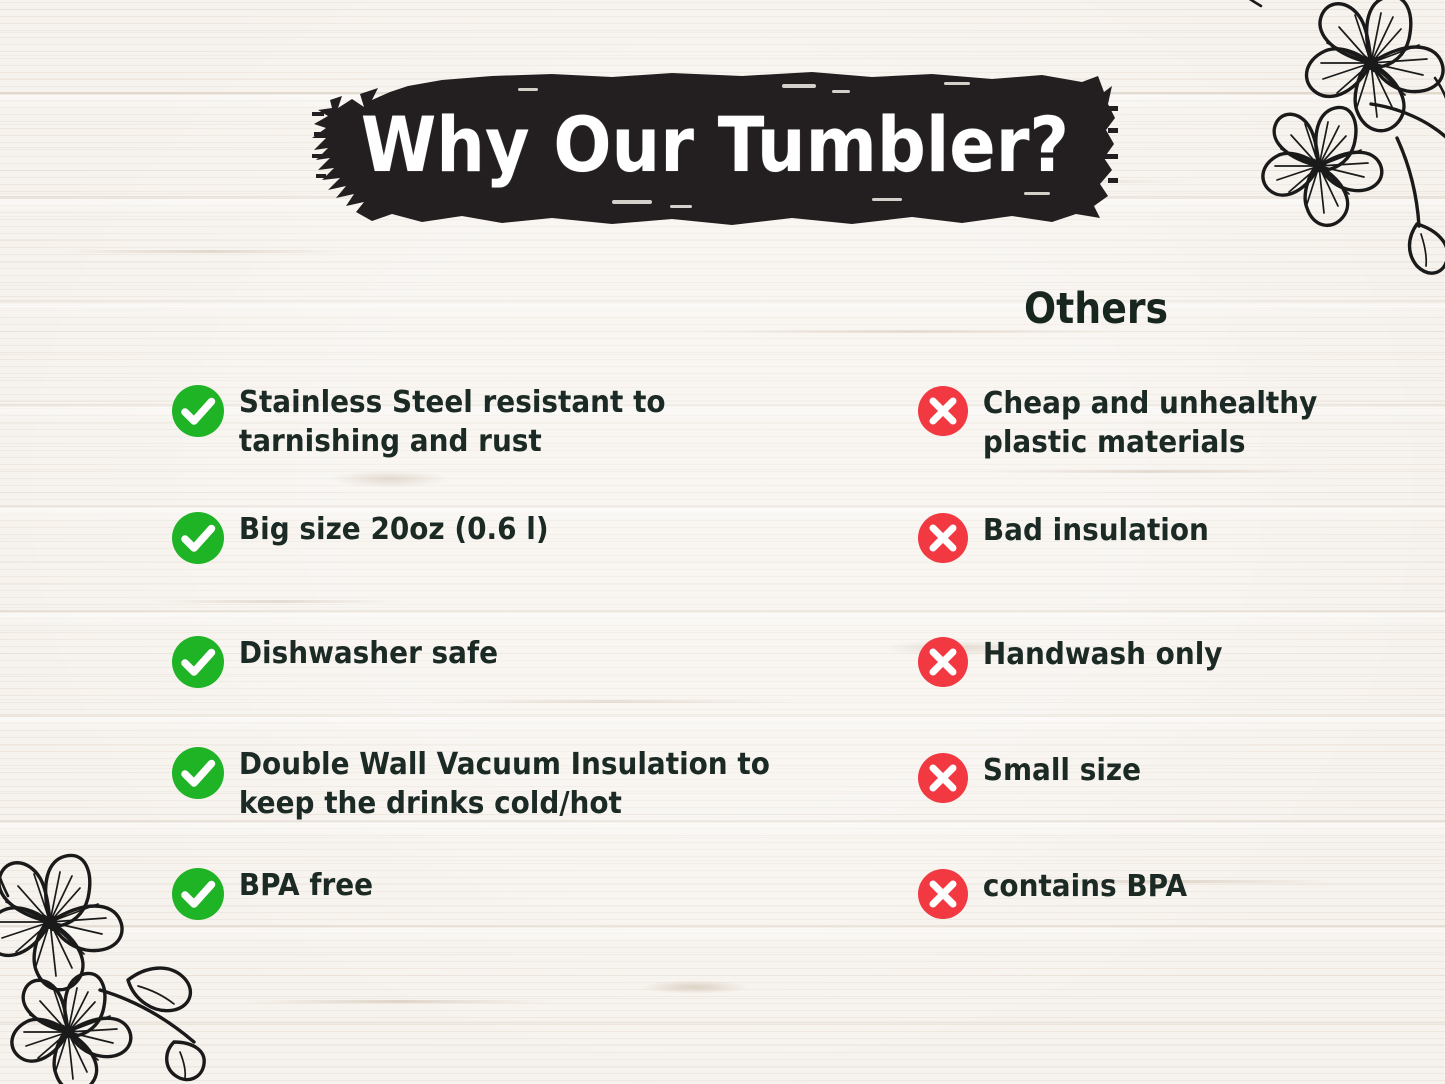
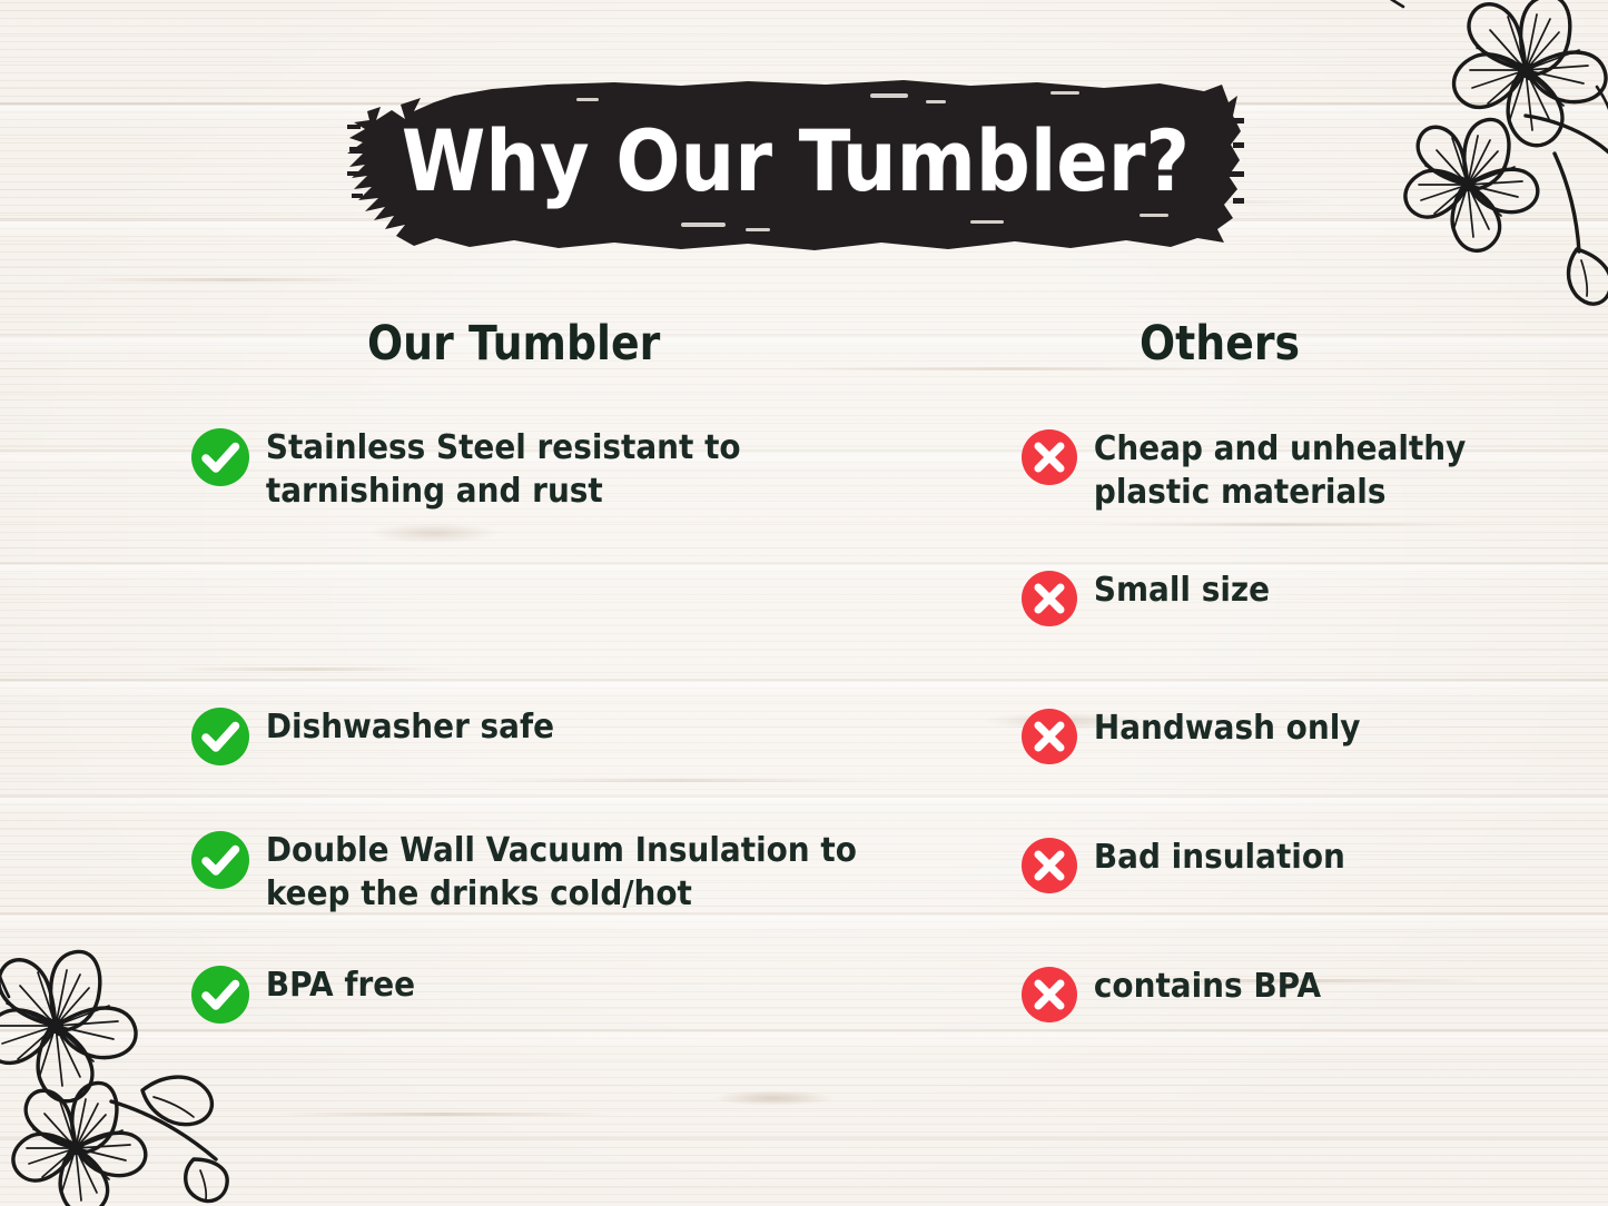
  Why Our Tumbler?
+ Our Tumbler
  Others
  Stainless Steel resistant to
  tarnishing and rust
- Big size 20oz (0.6 l)
  Dishwasher safe
  Double Wall Vacuum Insulation to
  keep the drinks cold/hot
  BPA free
  Cheap and unhealthy
  plastic materials
- Bad insulation
+ Small size
  Handwash only
- Small size
+ Bad insulation
  contains BPA
